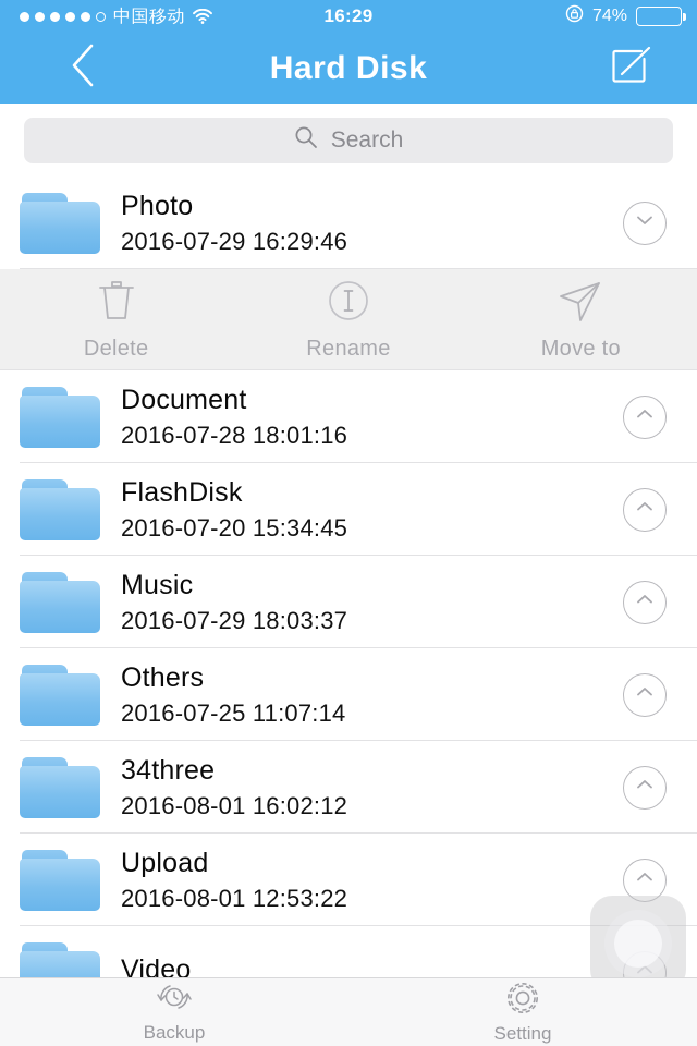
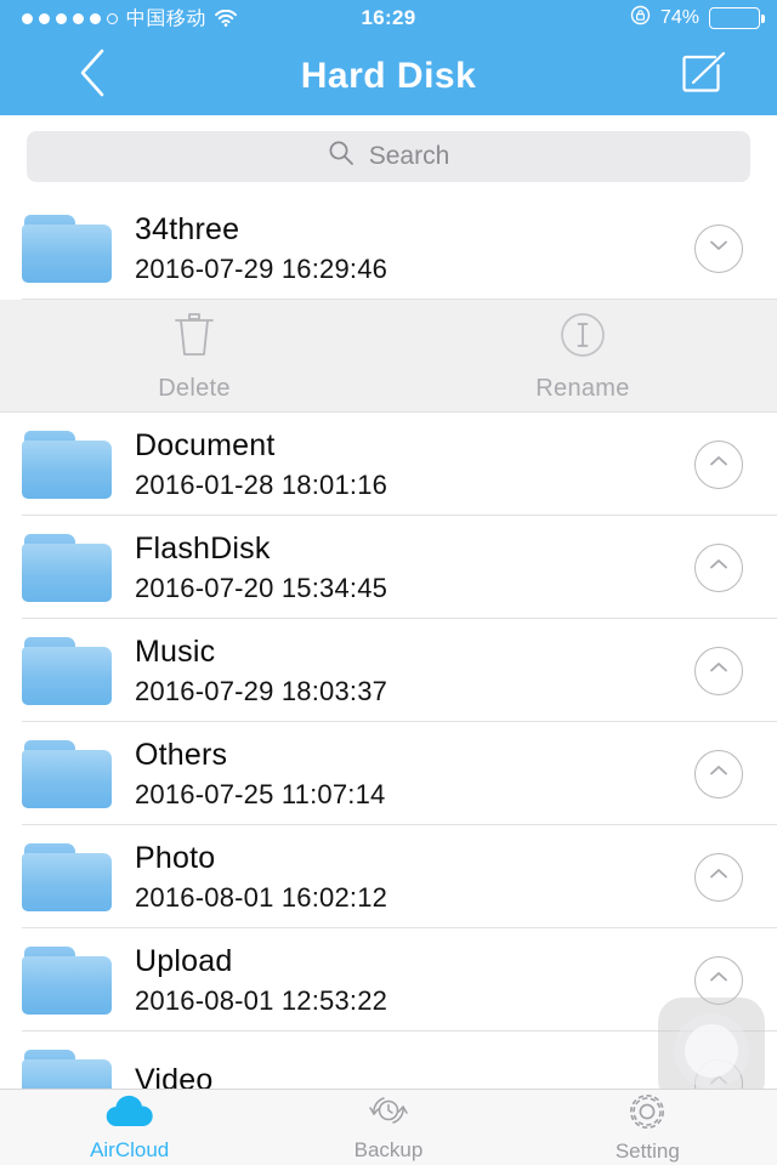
  中国移动
  16:29
  74%
  Hard Disk
  Search
- Photo
+ 34three
  2016-07-29 16:29:46
  Delete
  Rename
- Move to
  Document
- 2016-07-28 18:01:16
+ 2016-01-28 18:01:16
  FlashDisk
  2016-07-20 15:34:45
  Music
  2016-07-29 18:03:37
  Others
  2016-07-25 11:07:14
- 34three
+ Photo
  2016-08-01 16:02:12
  Upload
  2016-08-01 12:53:22
  Video
+ AirCloud
  Backup
  Setting
